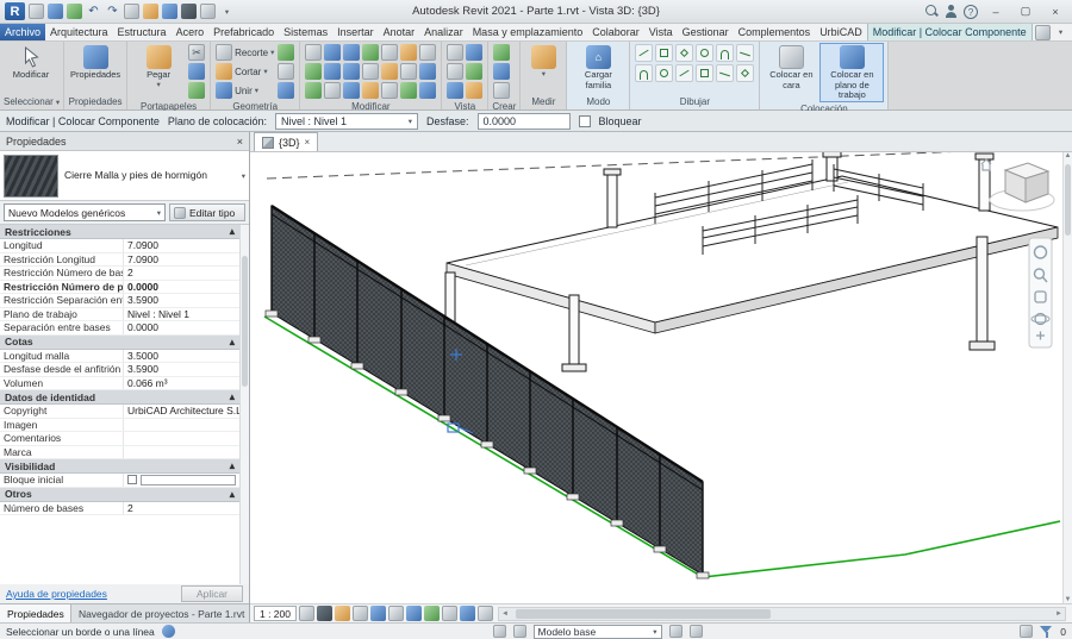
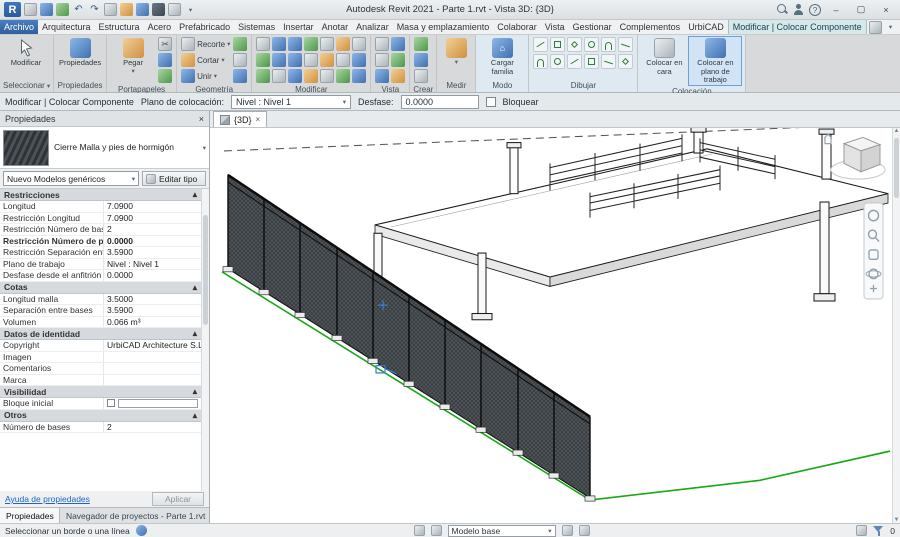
  R
  ↶
  ↷
  Autodesk Revit 2021 - Parte 1.rvt - Vista 3D: {3D}
  ?
  –
  ▢
  ×
  Archivo
  Arquitectura
  Estructura
  Acero
  Prefabricado
  Sistemas
  Insertar
  Anotar
  Analizar
  Masa y emplazamiento
  Colaborar
  Vista
  Gestionar
  Complementos
  UrbiCAD
  Modificar | Colocar Componente
  Modificar
  Seleccionar
  Propiedades
  Propiedades
  Pegar
  ✂
  Portapapeles
  Recorte
  Cortar
  Unir
  Geometría
  Modificar
  Vista
  Crear
  Medir
  ⌂
  Cargar familia
  Modo
  Dibujar
  Colocar en cara
  Colocar en plano de trabajo
  Colocación
  Modificar | Colocar Componente
  Plano de colocación:
  Nivel : Nivel 1
  Desfase:
  0.0000
  Bloquear
  Propiedades
  ×
  Cierre Malla y pies de hormigón
  Nuevo Modelos genéricos
  Editar tipo
  Restricciones
  ▴
  Longitud
  7.0900
  Restricción Longitud
  7.0900
  Restricción Número de bas
  2
  Restricción Número de p
  0.0000
  Restricción Separación ent
  3.5900
  Plano de trabajo
  Nivel : Nivel 1
- Separación entre bases
+ Desfase desde el anfitrión
  0.0000
  Cotas
  ▴
  Longitud malla
  3.5000
- Desfase desde el anfitrión
+ Separación entre bases
  3.5900
  Volumen
  0.066 m³
  Datos de identidad
  ▴
  Copyright
  UrbiCAD Architecture S.
  Imagen
  Comentarios
  Marca
  Visibilidad
  ▴
  Bloque inicial
  Otros
  ▴
  Número de bases
  2
  Ayuda de propiedades
  Aplicar
  Propiedades
  Navegador de proyectos - Parte 1.rvt
  {3D}
  ×
- 1 : 200
  Seleccionar un borde o una línea
  Modelo base
  0
